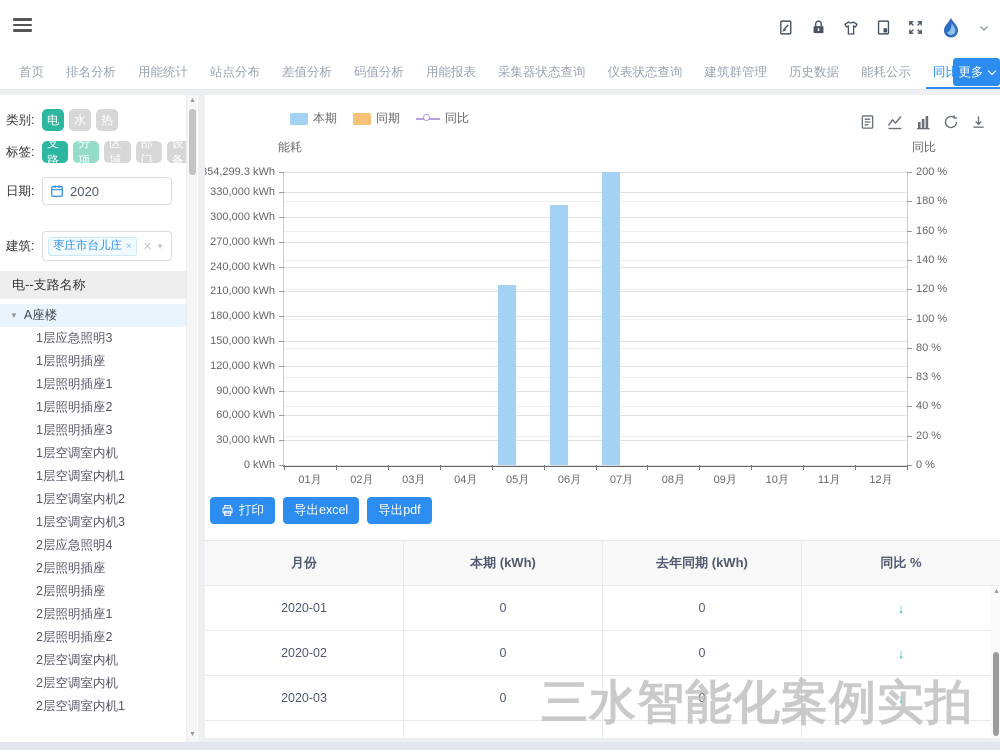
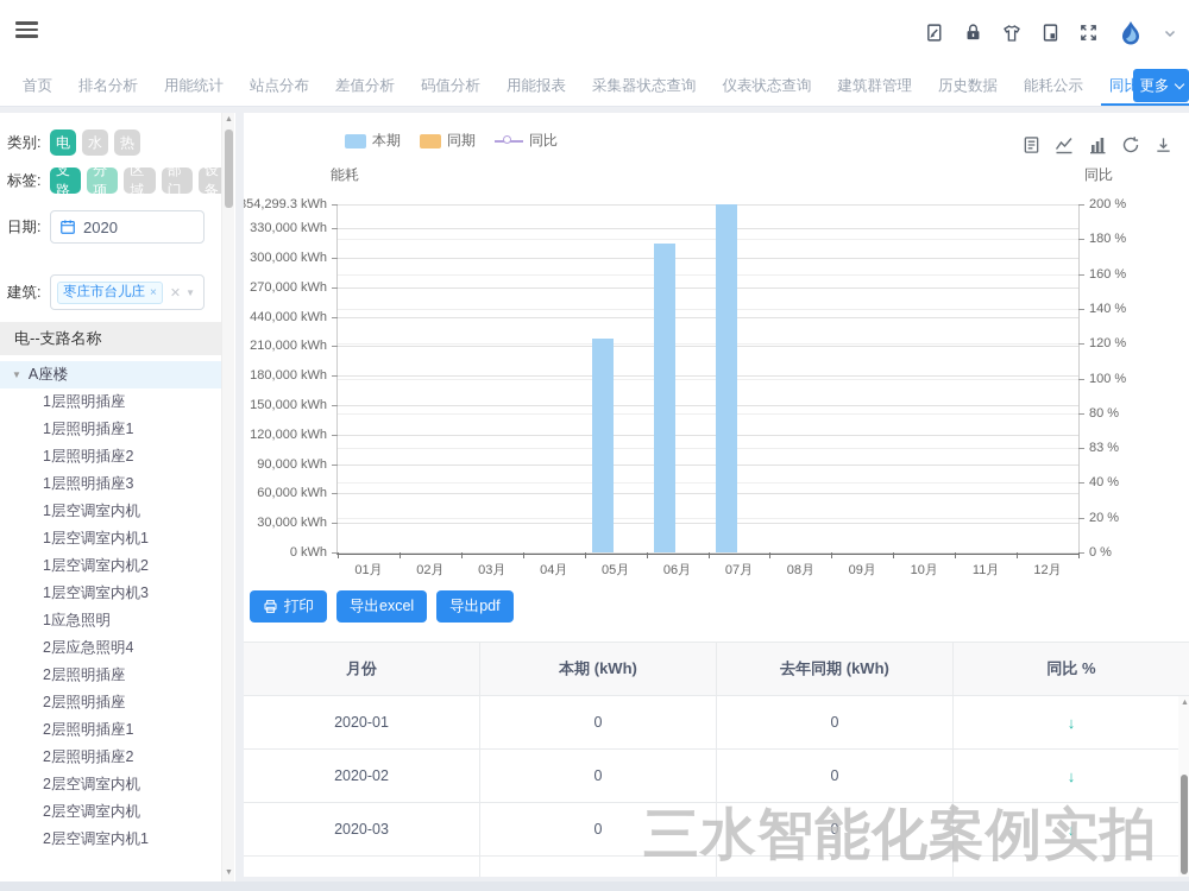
  首页
  排名分析
  用能统计
  站点分布
  差值分析
  码值分析
  用能报表
  采集器状态查询
  仪表状态查询
  建筑群管理
  历史数据
  能耗公示
  更多
  类别:
  电
  水
  热
  标签:
  支路
  分项
  区域
  部门
  设备
  日期:
  2020
  建筑:
  枣庄市台儿庄
  ×
  ✕
  ▼
  电--支路名称
  ▼
  A座楼
- 1层应急照明3
  1层照明插座
  1层照明插座1
  1层照明插座2
  1层照明插座3
  1层空调室内机
  1层空调室内机1
  1层空调室内机2
  1层空调室内机3
+ 1应急照明
  2层应急照明4
  2层照明插座
  2层照明插座
  2层照明插座1
  2层照明插座2
  2层空调室内机
  2层空调室内机
  2层空调室内机1
  本期
  同期
  同比
  能耗
  同比
  200 %
  180 %
  160 %
  140 %
  120 %
  100 %
  80 %
  83 %
  40 %
  20 %
  0 %
  354,299.3 kWh
  330,000 kWh
  300,000 kWh
  270,000 kWh
- 240,000 kWh
+ 440,000 kWh
  210,000 kWh
  180,000 kWh
  150,000 kWh
  120,000 kWh
  90,000 kWh
  60,000 kWh
  30,000 kWh
  0 kWh
  01月
  02月
  03月
  04月
  05月
  06月
  07月
  08月
  09月
  10月
  11月
  12月
  打印
  导出excel
  导出pdf
  月份
  本期 (kWh)
  去年同期 (kWh)
  同比 %
  2020-01
  0
  0
  ↓
  2020-02
  0
  0
  ↓
  2020-03
  0
  0
  ↓
  三水智能化案例实拍
